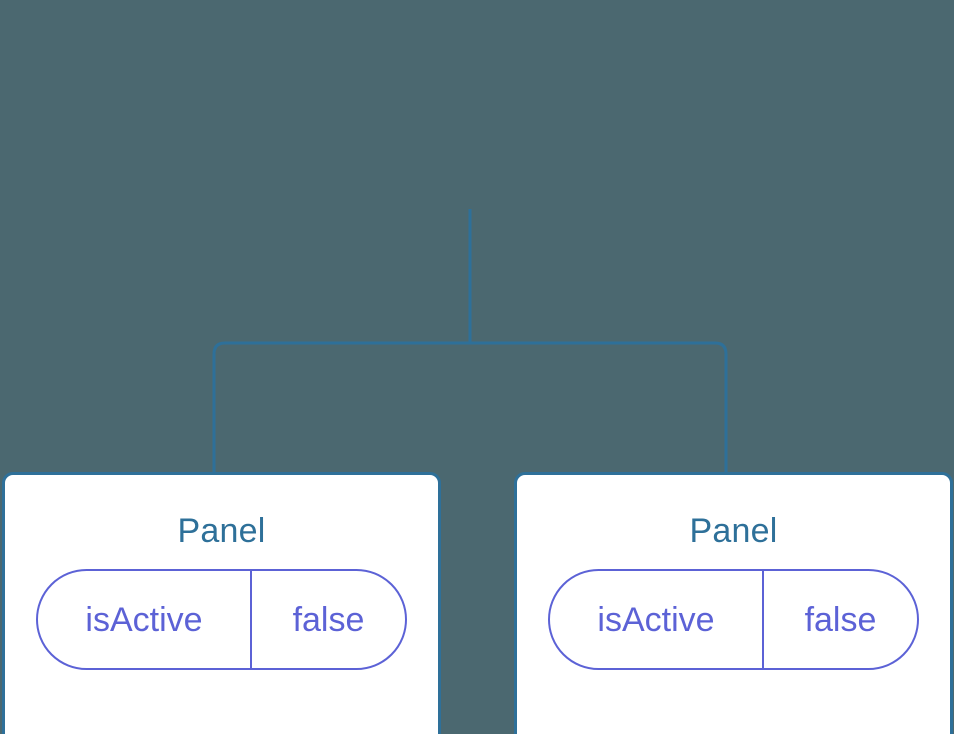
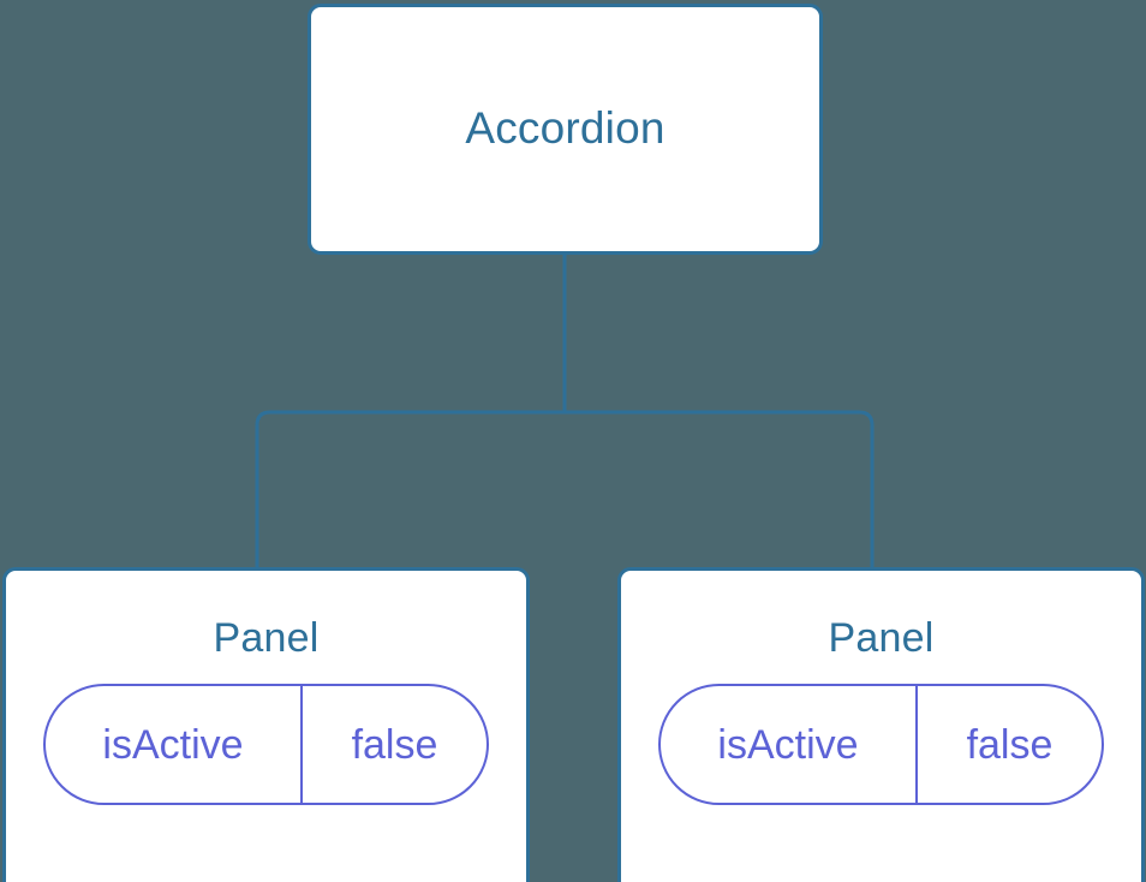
+ Accordion
  Panel
  isActive
  false
  Panel
  isActive
  false
